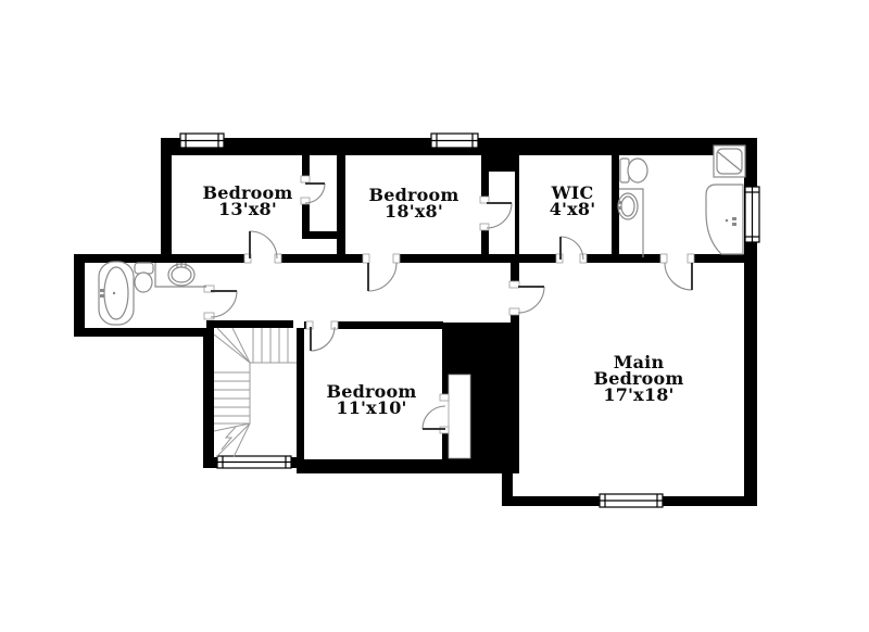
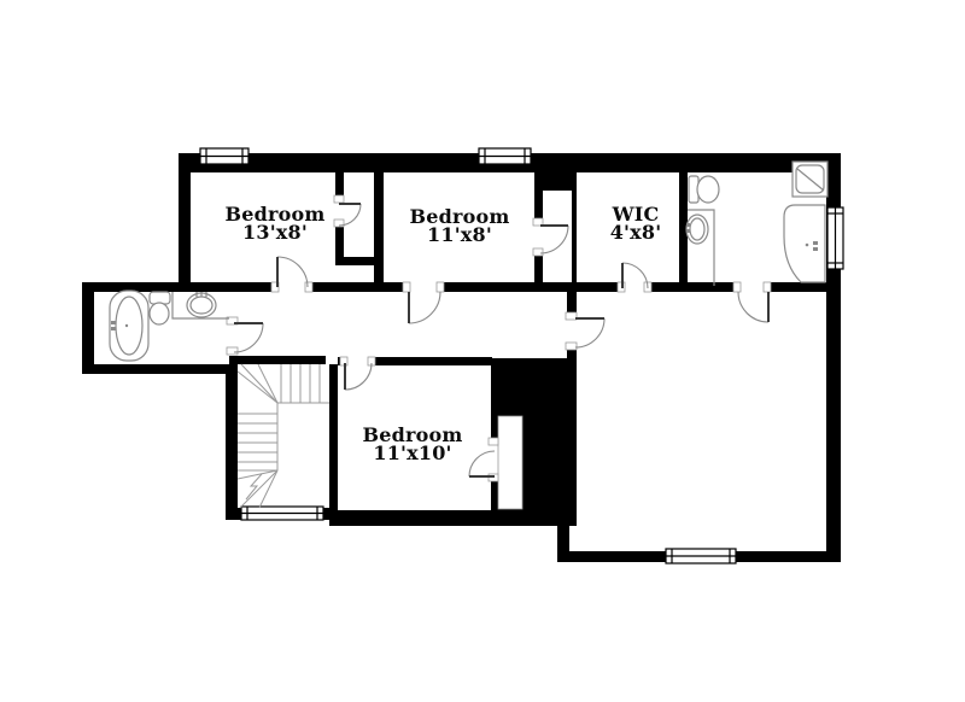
  Bedroom
  13'x8'
  Bedroom
- 18'x8'
+ 11'x8'
  WIC
  4'x8'
  Bedroom
  11'x10'
- Main Bedroom
- 17'x18'
